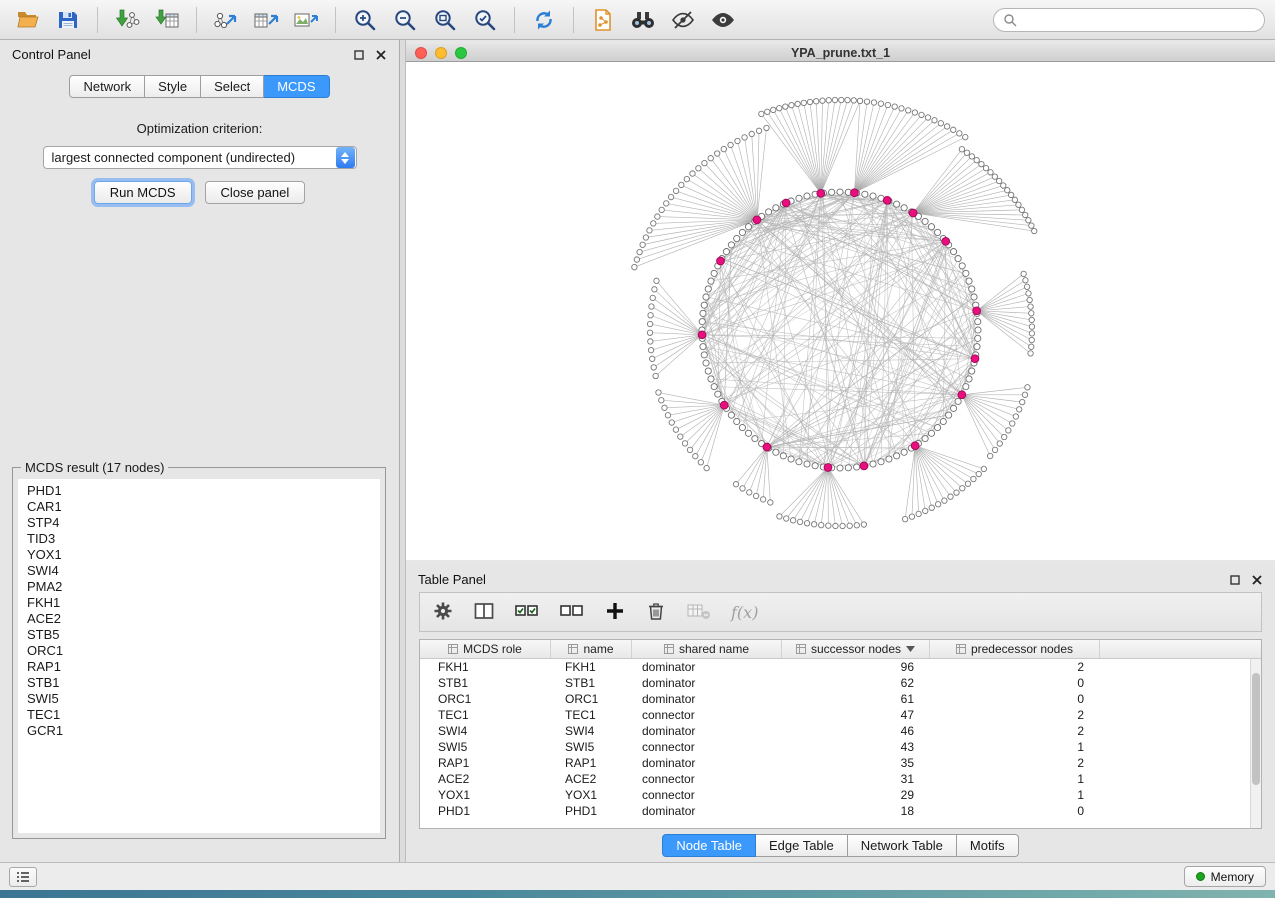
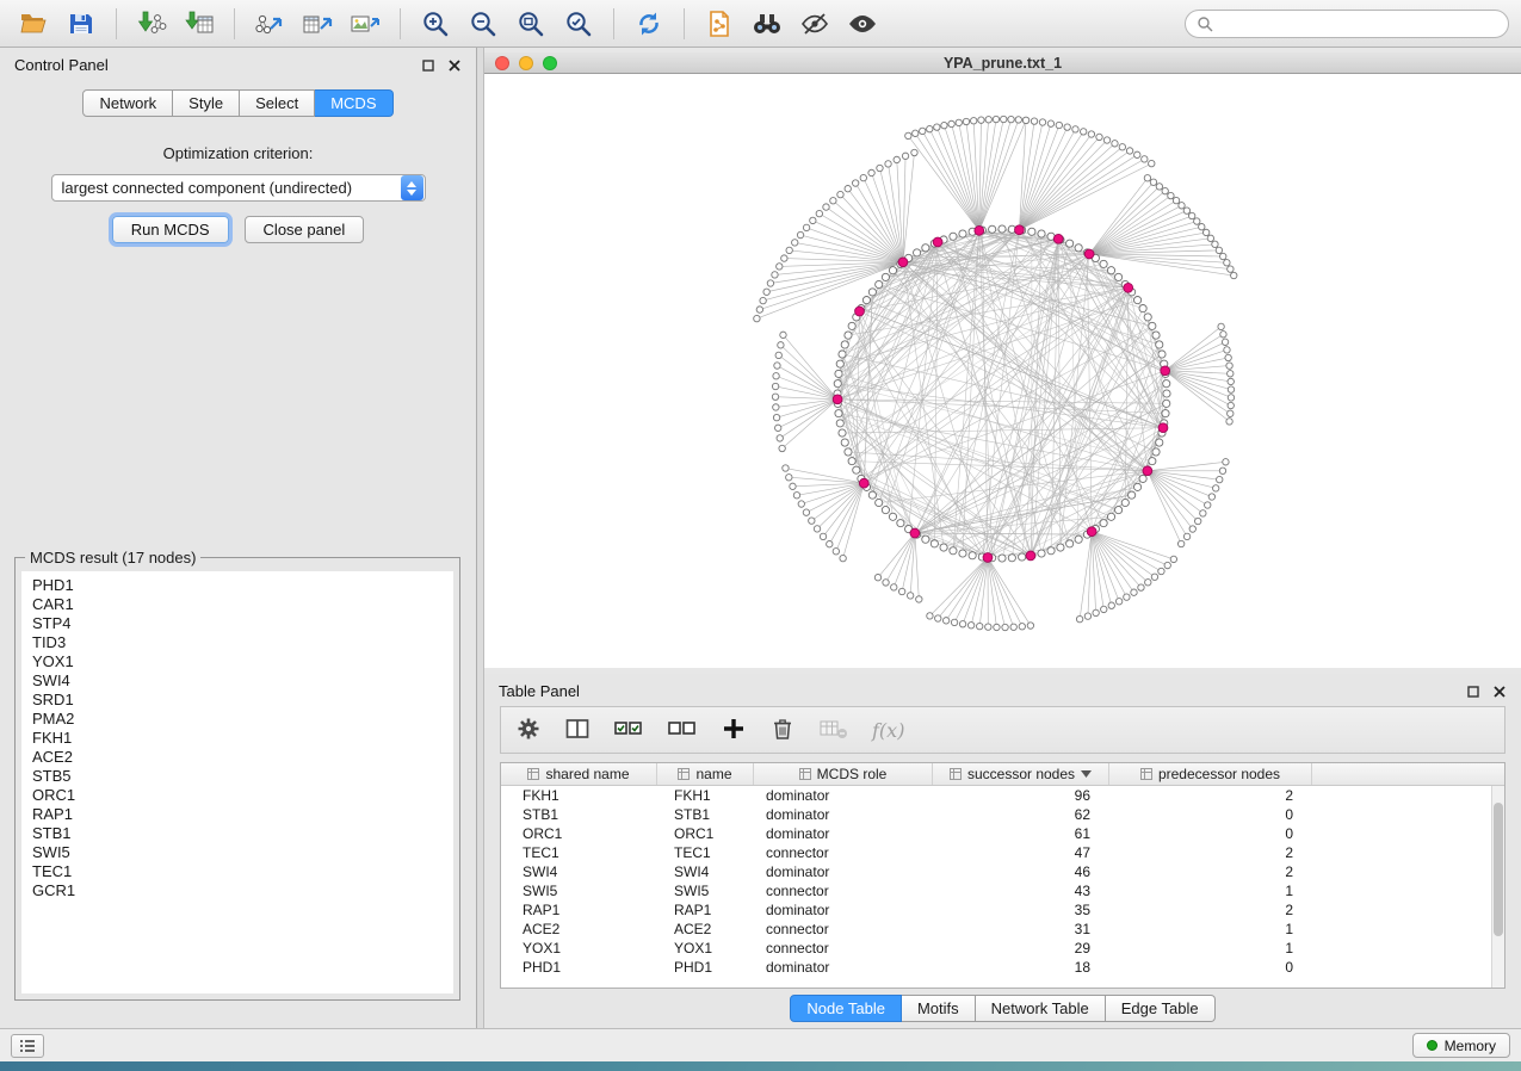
  Control Panel
  Network
  Style
  Select
  MCDS
  Optimization criterion:
  largest connected component (undirected)
  Run MCDS
  Close panel
  MCDS result (17 nodes)
  PHD1
  CAR1
  STP4
  TID3
  YOX1
  SWI4
+ SRD1
  PMA2
  FKH1
  ACE2
  STB5
  ORC1
  RAP1
  STB1
  SWI5
  TEC1
  GCR1
  YPA_prune.txt_1
  Table Panel
  f(x)
- MCDS role
+ shared name
  name
- shared name
+ MCDS role
  successor nodes
  predecessor nodes
  FKH1
  FKH1
  dominator
  96
  2
  STB1
  STB1
  dominator
  62
  0
  ORC1
  ORC1
  dominator
  61
  0
  TEC1
  TEC1
  connector
  47
  2
  SWI4
  SWI4
  dominator
  46
  2
  SWI5
  SWI5
  connector
  43
  1
  RAP1
  RAP1
  dominator
  35
  2
  ACE2
  ACE2
  connector
  31
  1
  YOX1
  YOX1
  connector
  29
  1
  PHD1
  PHD1
  dominator
  18
  0
  Node Table
- Edge Table
+ Motifs
  Network Table
- Motifs
+ Edge Table
  Memory
